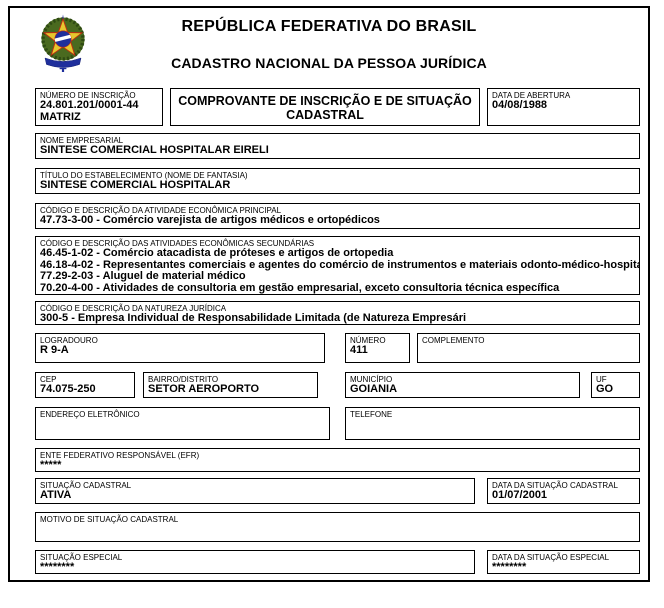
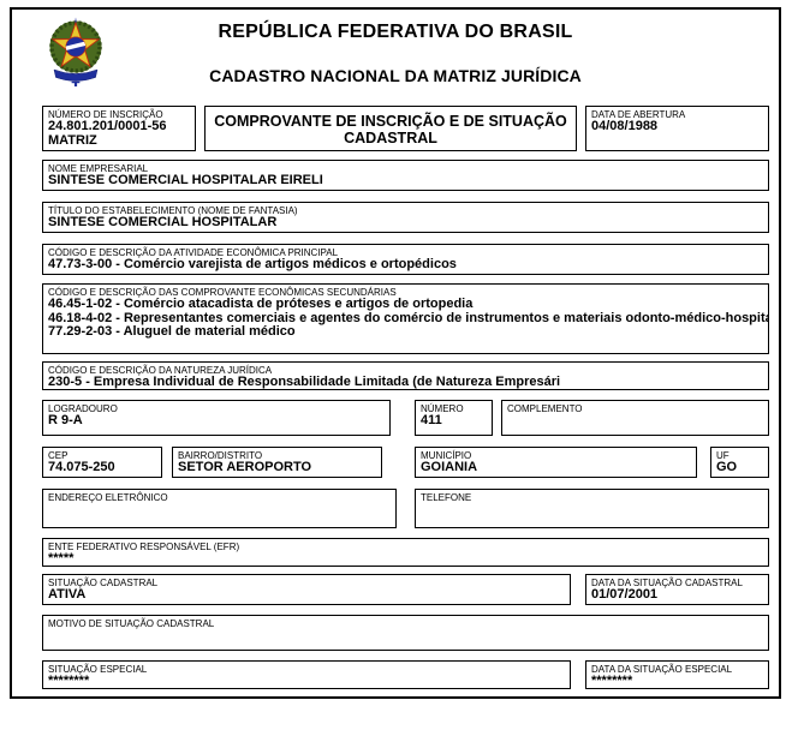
  REPÚBLICA FEDERATIVA DO BRASIL
- CADASTRO NACIONAL DA PESSOA JURÍDICA
+ CADASTRO NACIONAL DA MATRIZ JURÍDICA
  NÚMERO DE INSCRIÇÃO
- 24.801.201/0001-44
+ 24.801.201/0001-56
  MATRIZ
  COMPROVANTE DE INSCRIÇÃO E DE SITUAÇÃO CADASTRAL
  DATA DE ABERTURA
  04/08/1988
  NOME EMPRESARIAL
  SINTESE COMERCIAL HOSPITALAR EIRELI
  TÍTULO DO ESTABELECIMENTO (NOME DE FANTASIA)
  SINTESE COMERCIAL HOSPITALAR
  CÓDIGO E DESCRIÇÃO DA ATIVIDADE ECONÔMICA PRINCIPAL
  47.73-3-00 - Comércio varejista de artigos médicos e ortopédicos
- CÓDIGO E DESCRIÇÃO DAS ATIVIDADES ECONÔMICAS SECUNDÁRIAS
+ CÓDIGO E DESCRIÇÃO DAS COMPROVANTE ECONÔMICAS SECUNDÁRIAS
  46.45-1-02 - Comércio atacadista de próteses e artigos de ortopedia
  46.18-4-02 - Representantes comerciais e agentes do comércio de instrumentos e materiais odonto-médico-hospit
  77.29-2-03 - Aluguel de material médico
- 70.20-4-00 - Atividades de consultoria em gestão empresarial, exceto consultoria técnica específica
  CÓDIGO E DESCRIÇÃO DA NATUREZA JURÍDICA
- 300-5 - Empresa Individual de Responsabilidade Limitada (de Natureza Empresári
+ 230-5 - Empresa Individual de Responsabilidade Limitada (de Natureza Empresári
  LOGRADOURO
  R 9-A
  NÚMERO
  411
  COMPLEMENTO
  CEP
  74.075-250
  BAIRRO/DISTRITO
  SETOR AEROPORTO
  MUNICÍPIO
  GOIANIA
  UF
  GO
  ENDEREÇO ELETRÔNICO
  TELEFONE
  ENTE FEDERATIVO RESPONSÁVEL (EFR)
  *****
  SITUAÇÃO CADASTRAL
  ATIVA
  DATA DA SITUAÇÃO CADASTRAL
  01/07/2001
  MOTIVO DE SITUAÇÃO CADASTRAL
  SITUAÇÃO ESPECIAL
  ********
  DATA DA SITUAÇÃO ESPECIAL
  ********
